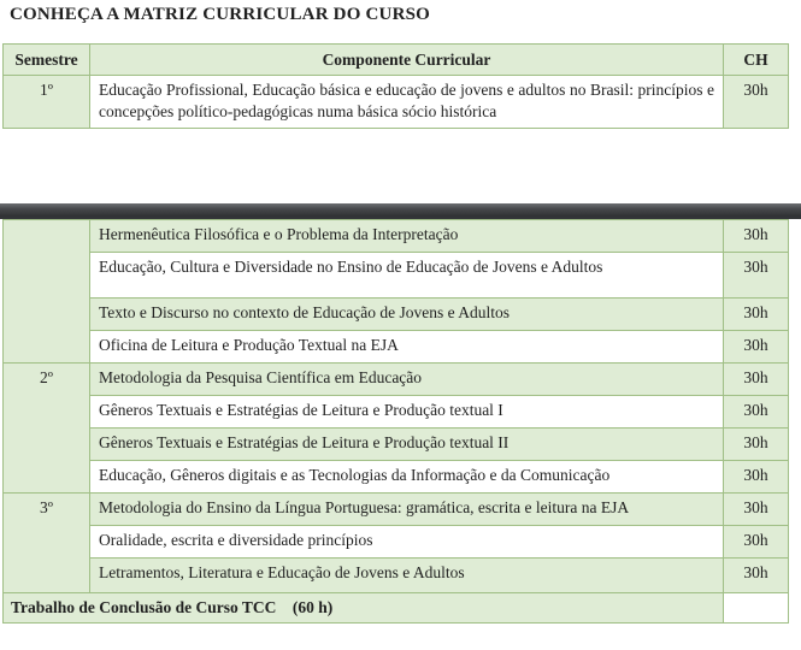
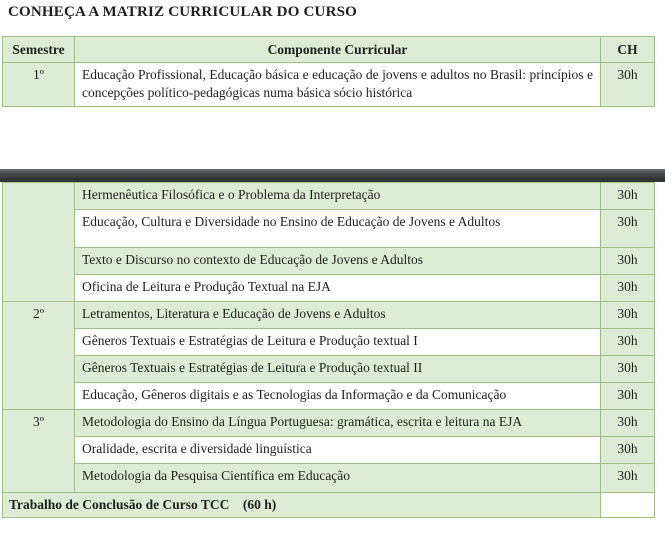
  CONHEÇA A MATRIZ CURRICULAR DO CURSO
  Semestre
  Componente Curricular
  CH
  1º
  Educação Profissional, Educação básica e educação de jovens e adultos no Brasil: princípios e concepções político-pedagógicas numa básica sócio histórica
  30h
  Hermenêutica Filosófica e o Problema da Interpretação
  30h
  Educação, Cultura e Diversidade no Ensino de Educação de Jovens e Adultos
  30h
  Texto e Discurso no contexto de Educação de Jovens e Adultos
  30h
  Oficina de Leitura e Produção Textual na EJA
  30h
  2º
- Metodologia da Pesquisa Científica em Educação
+ Letramentos, Literatura e Educação de Jovens e Adultos
  30h
  Gêneros Textuais e Estratégias de Leitura e Produção textual I
  30h
  Gêneros Textuais e Estratégias de Leitura e Produção textual II
  30h
  Educação, Gêneros digitais e as Tecnologias da Informação e da Comunicação
  30h
  3º
  Metodologia do Ensino da Língua Portuguesa: gramática, escrita e leitura na EJA
  30h
- Oralidade, escrita e diversidade princípios
+ Oralidade, escrita e diversidade linguística
  30h
- Letramentos, Literatura e Educação de Jovens e Adultos
+ Metodologia da Pesquisa Científica em Educação
  30h
  Trabalho de Conclusão de Curso TCC (60 h)
